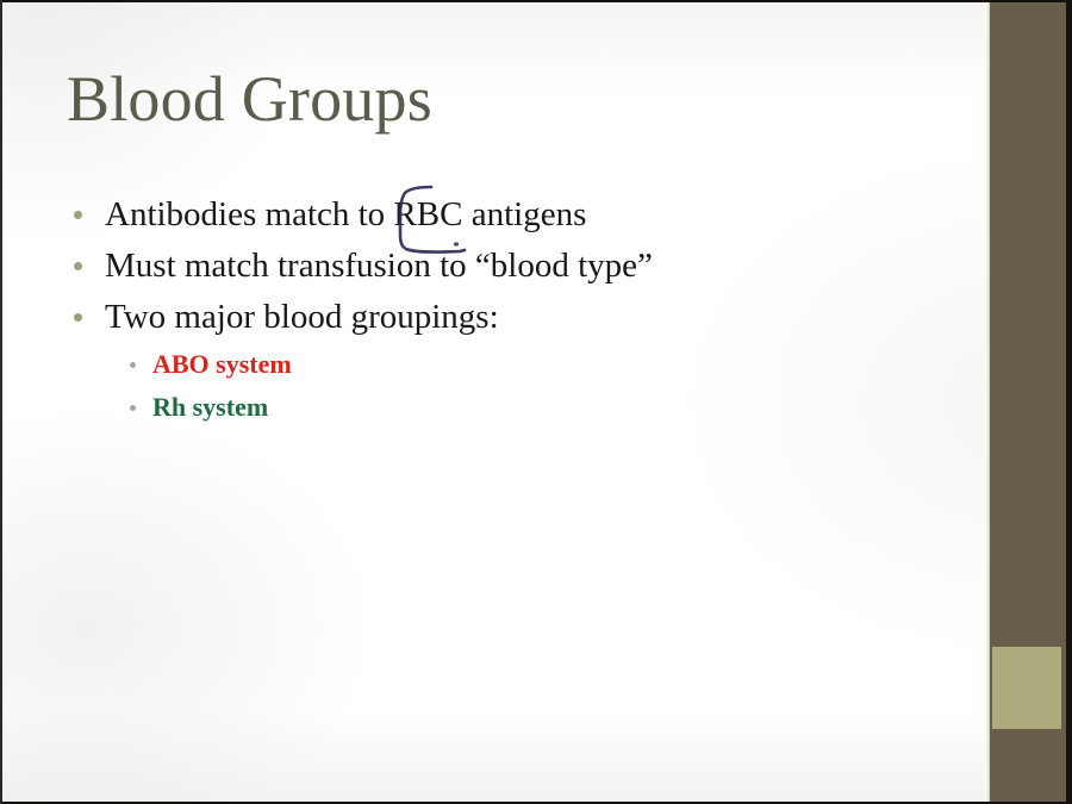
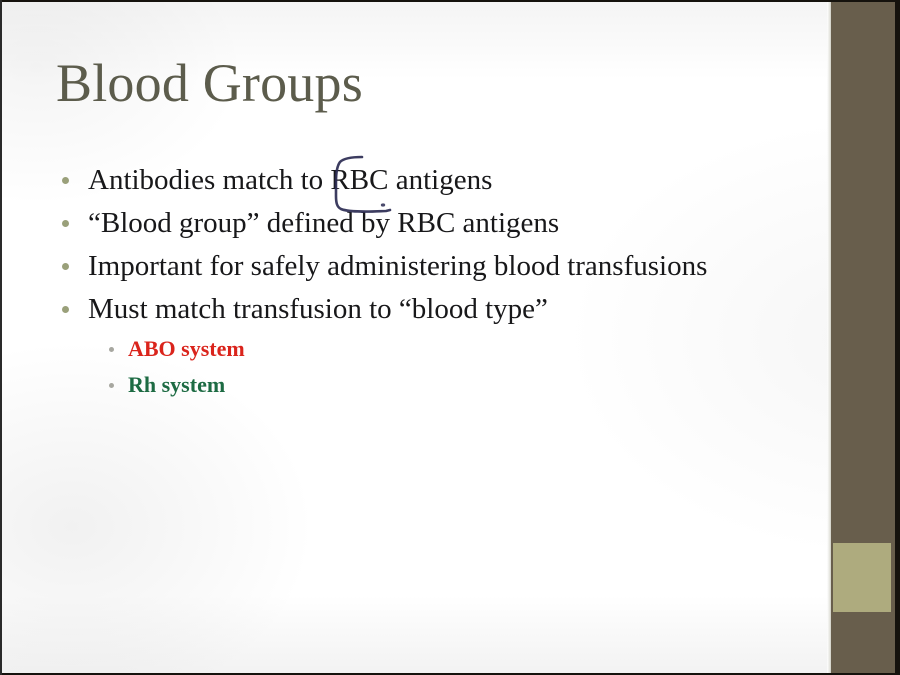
  Blood Groups
  Antibodies match to RBC antigens
+ “Blood group” defined by RBC antigens
+ Important for safely administering blood transfusions
  Must match transfusion to “blood type”
- Two major blood groupings:
  ABO system
  Rh system
